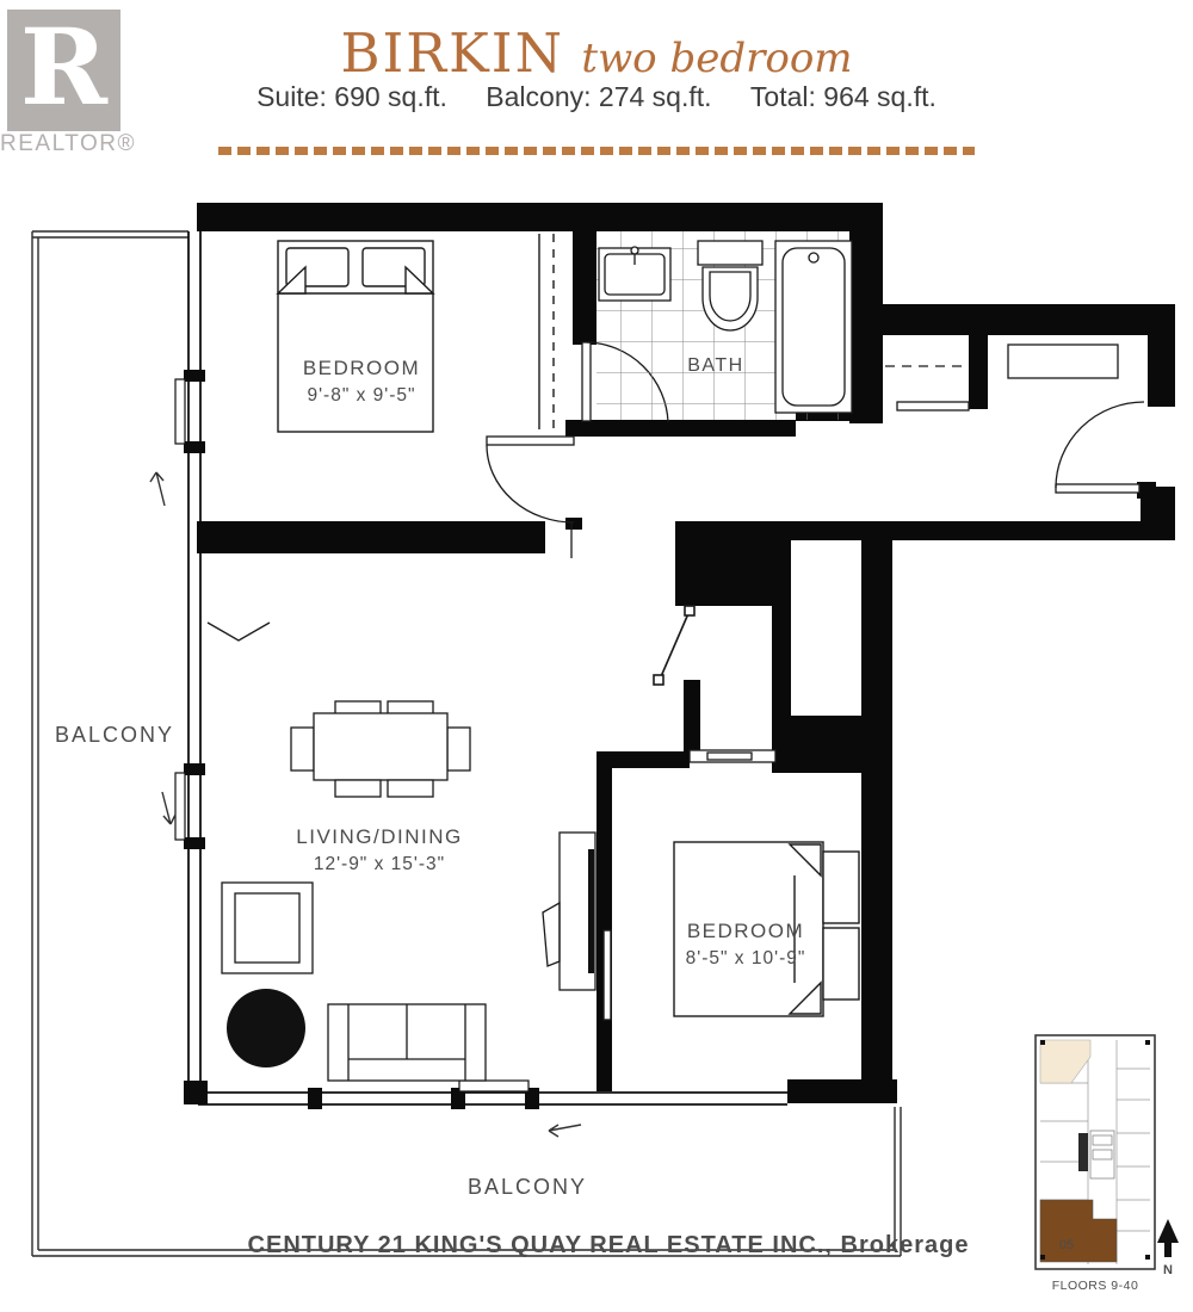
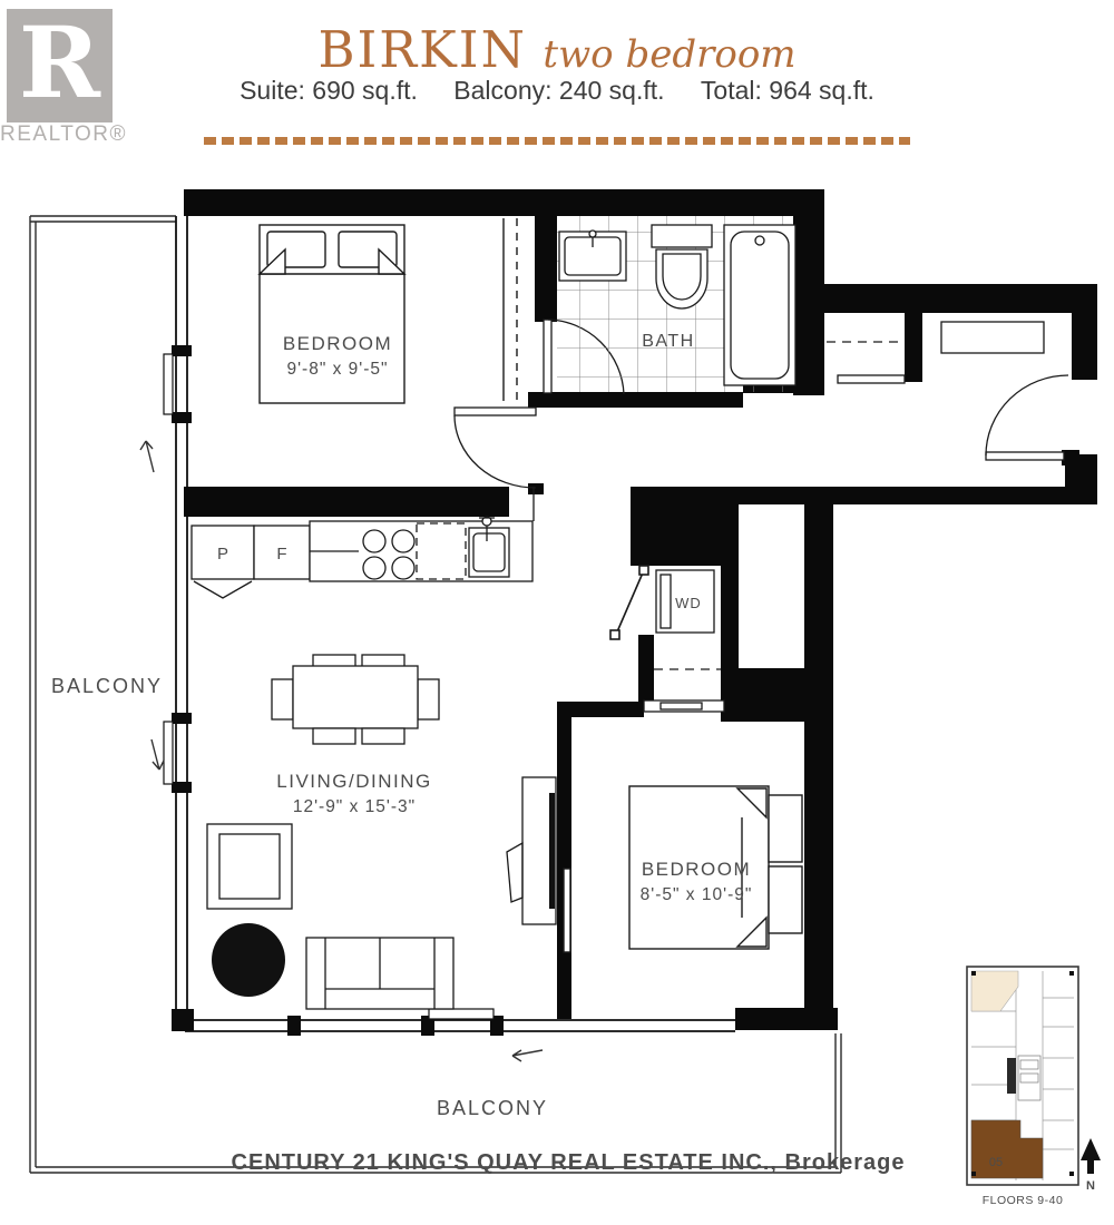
  R
  REALTOR®
  BIRKIN two bedroom
- Suite: 690 sq.ft. Balcony: 274 sq.ft. Total: 964 sq.ft.
+ Suite: 690 sq.ft. Balcony: 240 sq.ft. Total: 964 sq.ft.
  BATH
+ P
+ F
  BEDROOM
  9'-8" x 9'-5"
+ WD
  LIVING/DINING
  12'-9" x 15'-3"
  BEDROOM
  8'-5" x 10'-9"
  BALCONY
  BALCONY
  CENTURY 21 KING'S QUAY REAL ESTATE INC., Brokerage
  05
  N
  FLOORS 9-40
